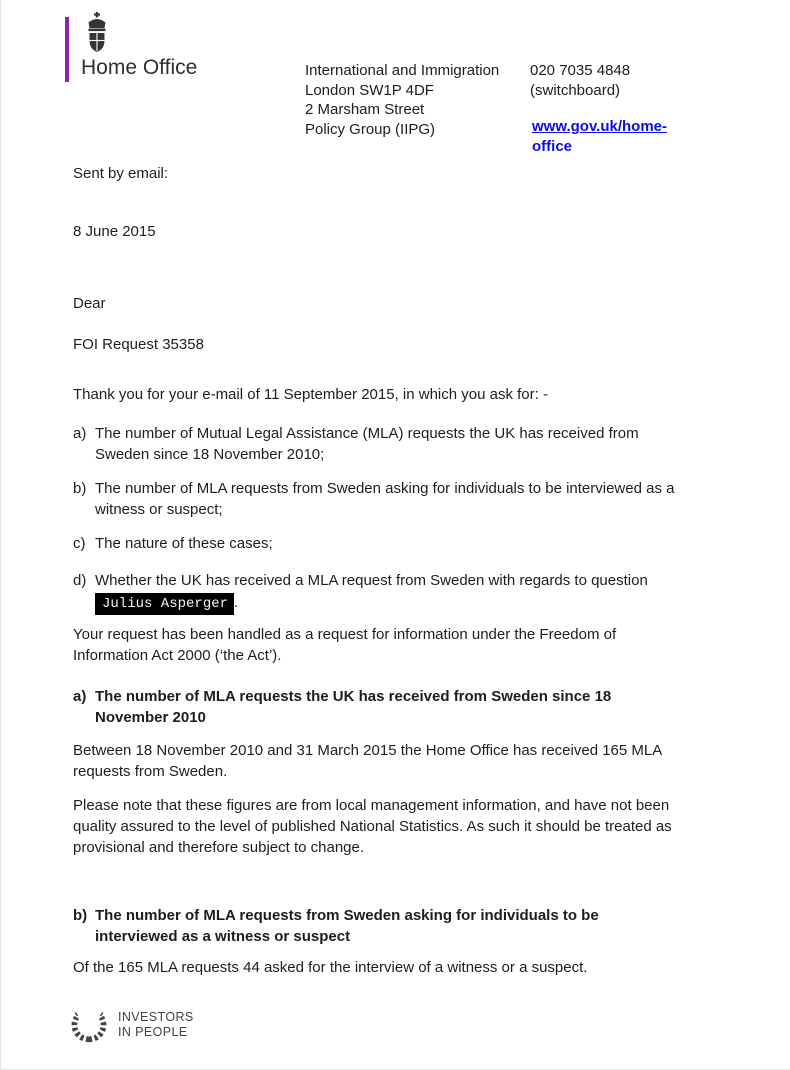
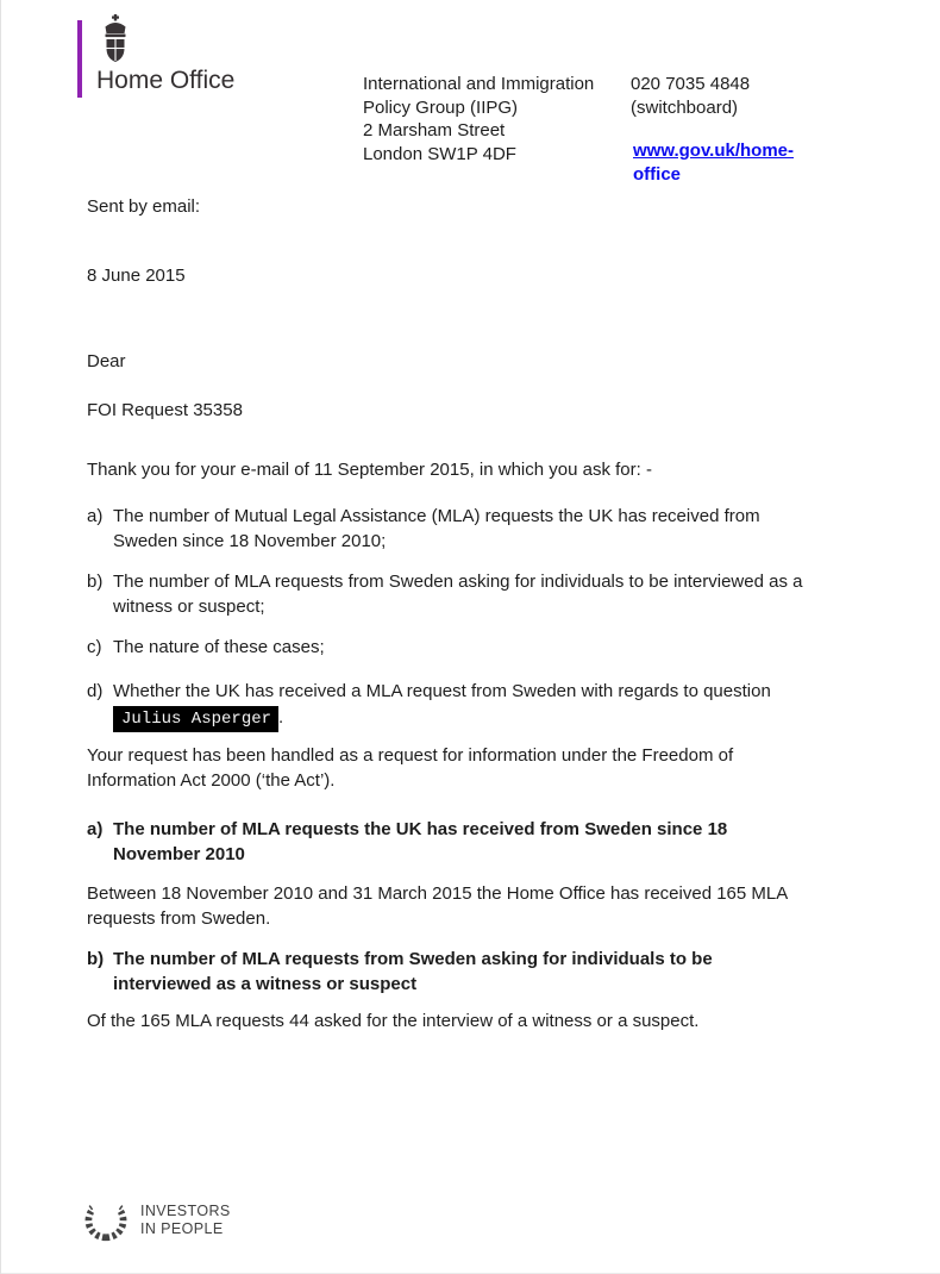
  Home Office
  International and Immigration
- London SW1P 4DF
+ Policy Group (IIPG)
  2 Marsham Street
- Policy Group (IIPG)
+ London SW1P 4DF
  020 7035 4848
  (switchboard)
  www.gov.uk/home-
  office
  Sent by email:
  8 June 2015
  Dear
  FOI Request 35358
  Thank you for your e-mail of 11 September 2015, in which you ask for: -
  a)
  The number of Mutual Legal Assistance (MLA) requests the UK has received from
  Sweden since 18 November 2010;
  b)
  The number of MLA requests from Sweden asking for individuals to be interviewed as a
  witness or suspect;
  c)
  The nature of these cases;
  d)
  Whether the UK has received a MLA request from Sweden with regards to question
  Julius Asperger .
  Your request has been handled as a request for information under the Freedom of
  Information Act 2000 (‘the Act’).
  a)
  The number of MLA requests the UK has received from Sweden since 18
  November 2010
  Between 18 November 2010 and 31 March 2015 the Home Office has received 165 MLA
  requests from Sweden.
- Please note that these figures are from local management information, and have not been
- quality assured to the level of published National Statistics. As such it should be treated as
- provisional and therefore subject to change.
  b)
  The number of MLA requests from Sweden asking for individuals to be
  interviewed as a witness or suspect
  Of the 165 MLA requests 44 asked for the interview of a witness or a suspect.
  INVESTORS
  IN PEOPLE
